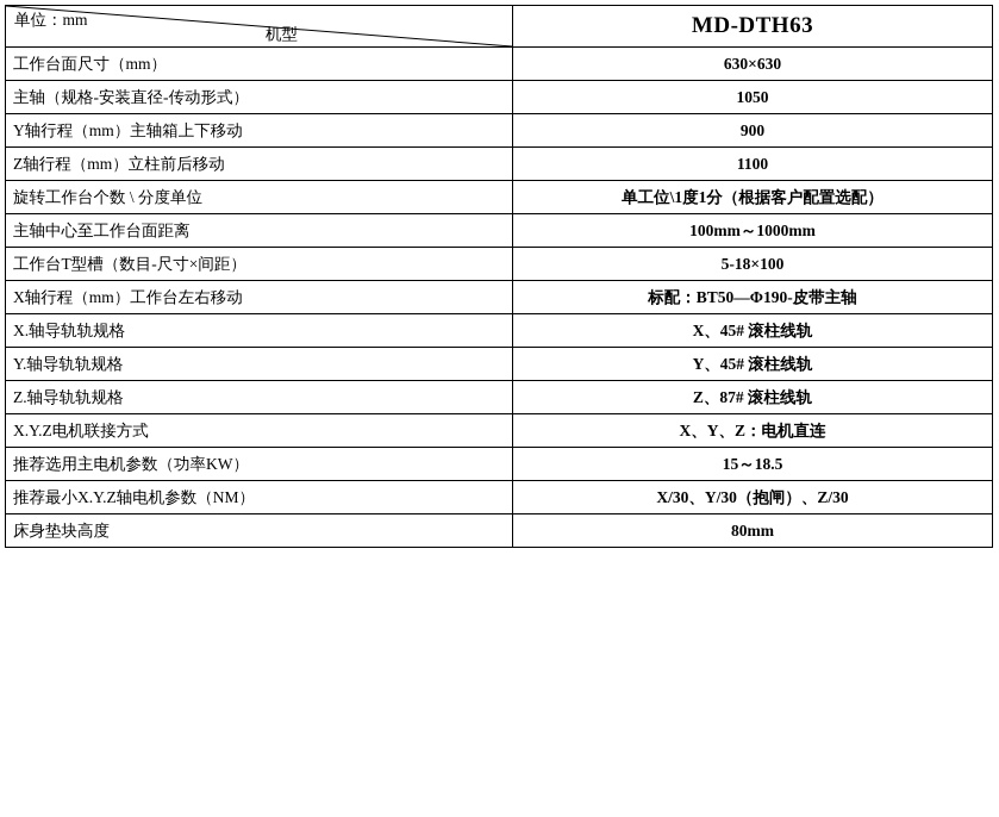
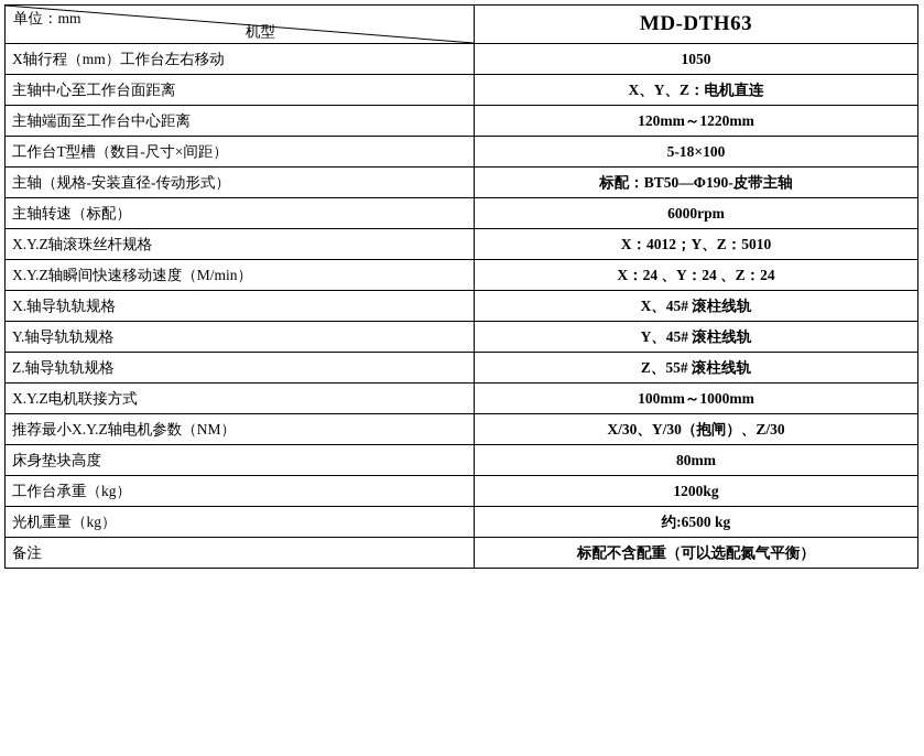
  单位：mm 机型	MD-DTH63
- 工作台面尺寸（mm）	630×630
- 主轴（规格-安装直径-传动形式）	1050
+ X轴行程（mm）工作台左右移动	1050
- Y轴行程（mm）主轴箱上下移动	900
- Z轴行程（mm）立柱前后移动	1100
- 旋转工作台个数 \ 分度单位	单工位\1度1分（根据客户配置选配）
- 主轴中心至工作台面距离	100mm～1000mm
+ 主轴中心至工作台面距离	X、Y、Z：电机直连
+ 主轴端面至工作台中心距离	120mm～1220mm
  工作台T型槽（数目-尺寸×间距）	5-18×100
- X轴行程（mm）工作台左右移动	标配：BT50—Φ190-皮带主轴
+ 主轴（规格-安装直径-传动形式）	标配：BT50—Φ190-皮带主轴
+ 主轴转速（标配）	6000rpm
+ X.Y.Z轴滚珠丝杆规格	X：4012；Y、Z：5010
+ X.Y.Z轴瞬间快速移动速度（M/min）	X：24 、Y：24 、Z：24
  X.轴导轨轨规格	X、45# 滚柱线轨
  Y.轴导轨轨规格	Y、45# 滚柱线轨
- Z.轴导轨轨规格	Z、87# 滚柱线轨
+ Z.轴导轨轨规格	Z、55# 滚柱线轨
- X.Y.Z电机联接方式	X、Y、Z：电机直连
+ X.Y.Z电机联接方式	100mm～1000mm
- 推荐选用主电机参数（功率KW）	15～18.5
  推荐最小X.Y.Z轴电机参数（NM）	X/30、Y/30（抱闸）、Z/30
  床身垫块高度	80mm
+ 工作台承重（kg）	1200kg
+ 光机重量（kg）	约:6500 kg
+ 备注	标配不含配重（可以选配氮气平衡）
